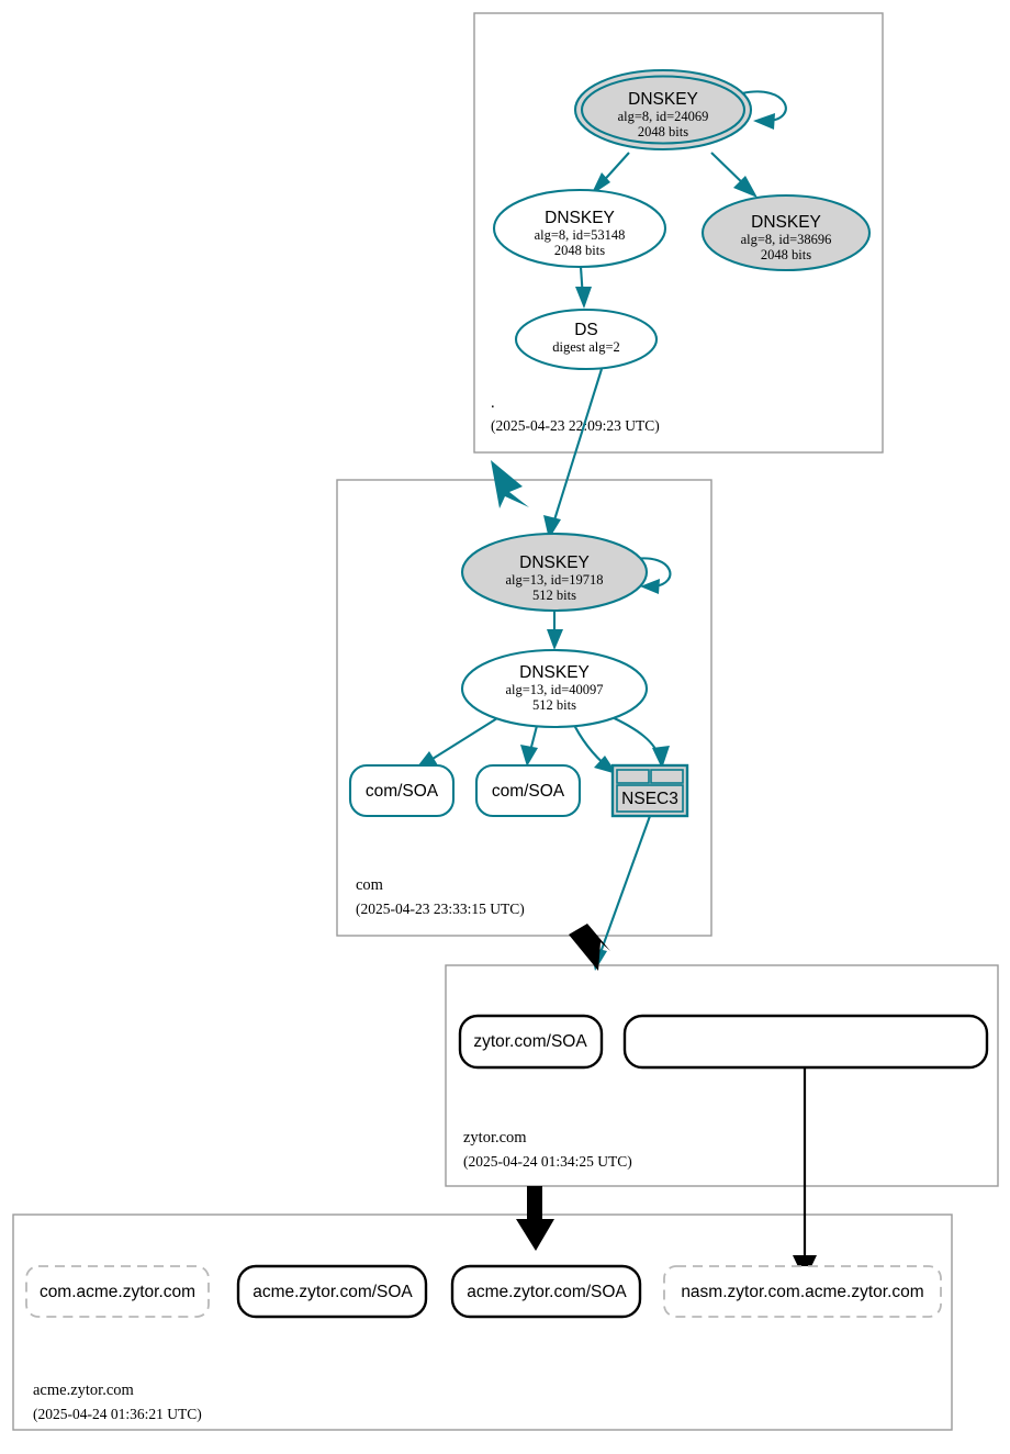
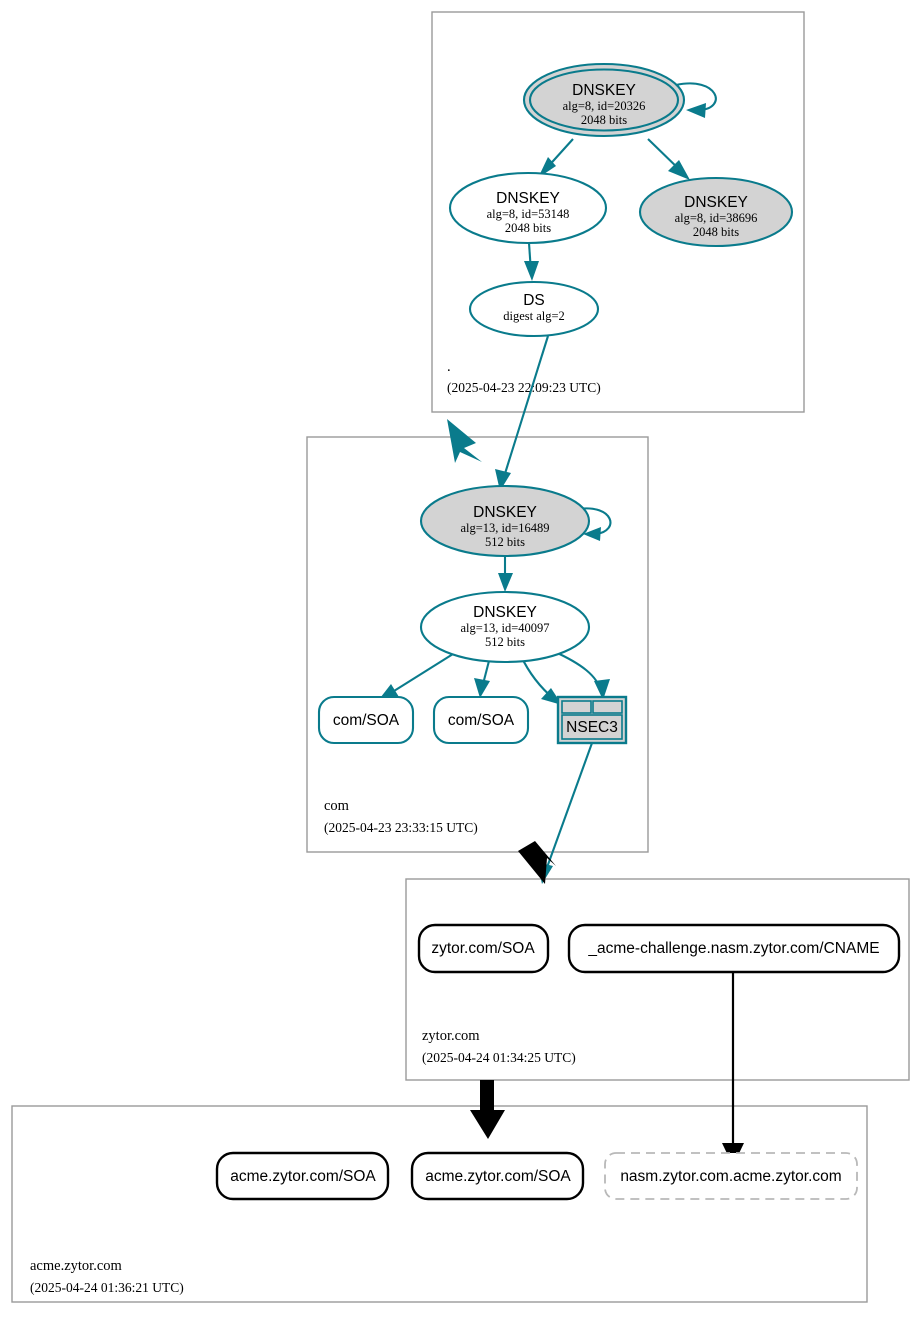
  .
  (2025-04-23 22:09:23 UTC)
  DNSKEY
- alg=8, id=24069
+ alg=8, id=20326
  2048 bits
  DNSKEY
  alg=8, id=53148
  2048 bits
  DNSKEY
  alg=8, id=38696
  2048 bits
  DS
  digest alg=2
  com
  (2025-04-23 23:33:15 UTC)
  DNSKEY
- alg=13, id=19718
+ alg=13, id=16489
  512 bits
  DNSKEY
  alg=13, id=40097
  512 bits
  com/SOA
  com/SOA
  NSEC3
  zytor.com
  (2025-04-24 01:34:25 UTC)
  zytor.com/SOA
+ _acme-challenge.nasm.zytor.com/CNAME
  acme.zytor.com
  (2025-04-24 01:36:21 UTC)
- com.acme.zytor.com
  acme.zytor.com/SOA
  acme.zytor.com/SOA
  nasm.zytor.com.acme.zytor.com
